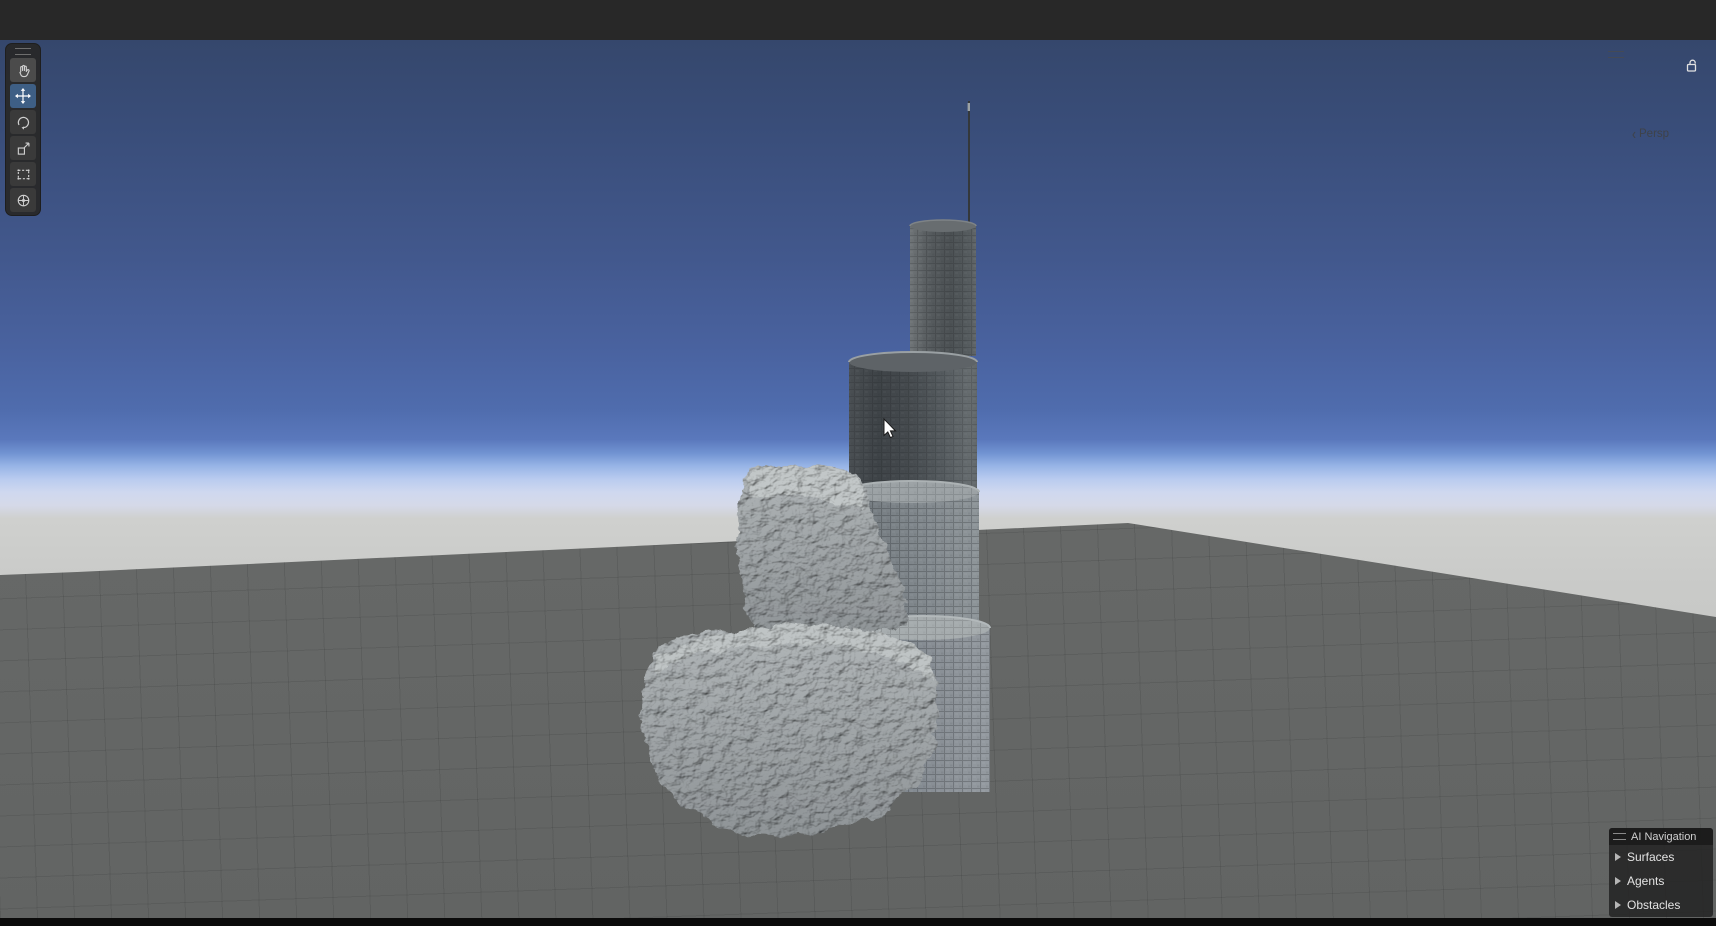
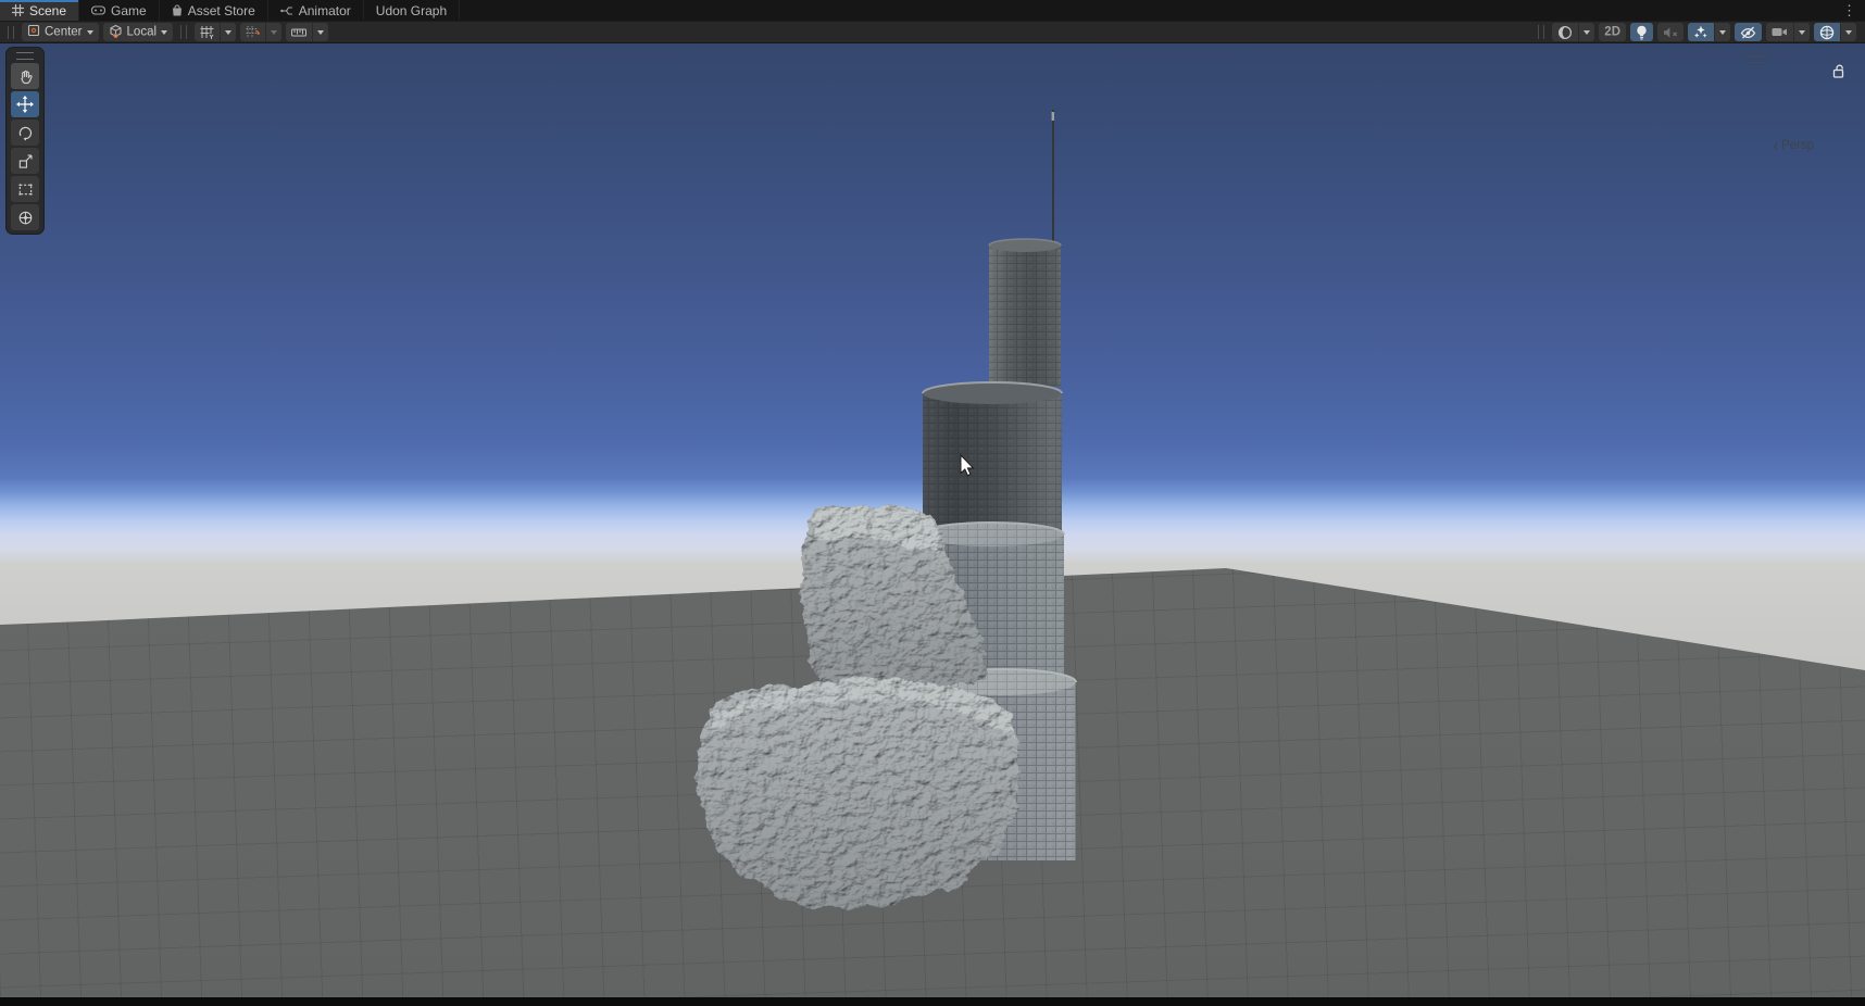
+ Scene
+ Game
+ Asset Store
+ Animator
+ Udon Graph
+ ⋮
+ Center
+ Local
+ 2D
  ‹
  Persp
- AI Navigation
- Surfaces
- Agents
- Obstacles
